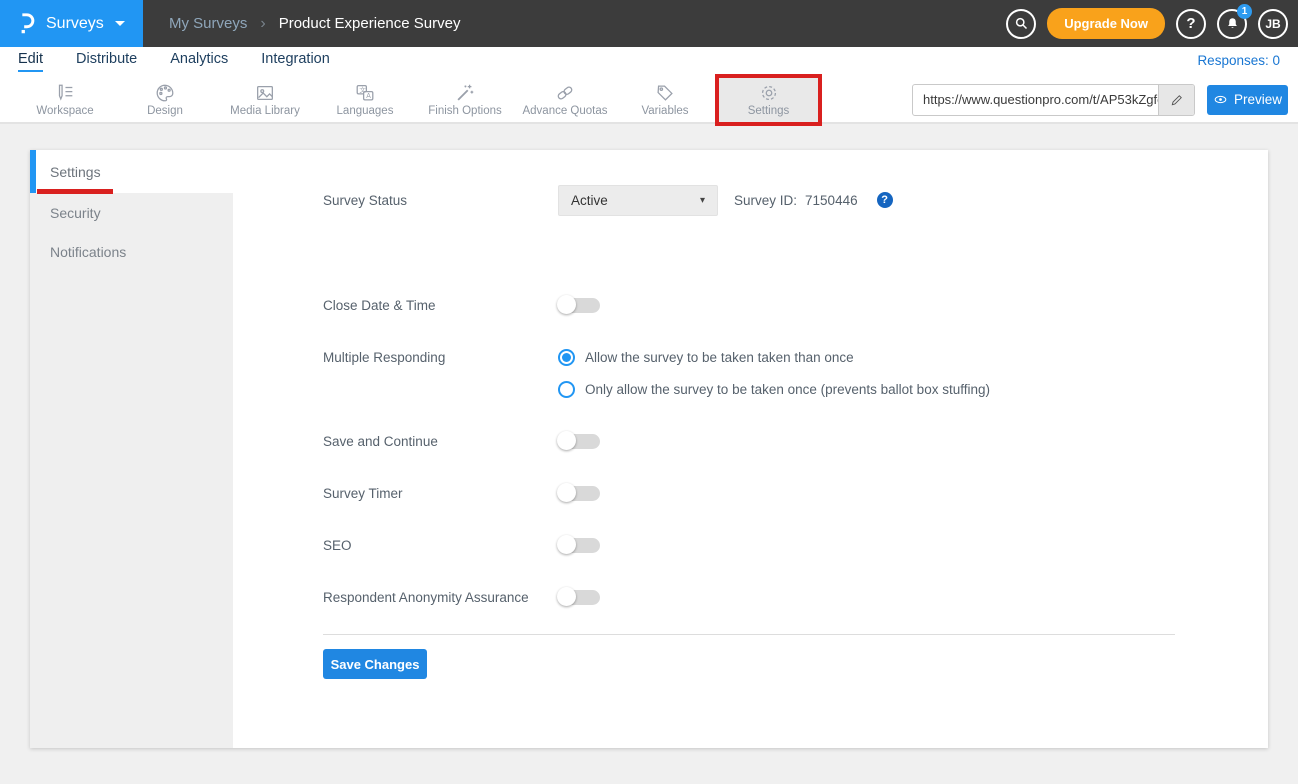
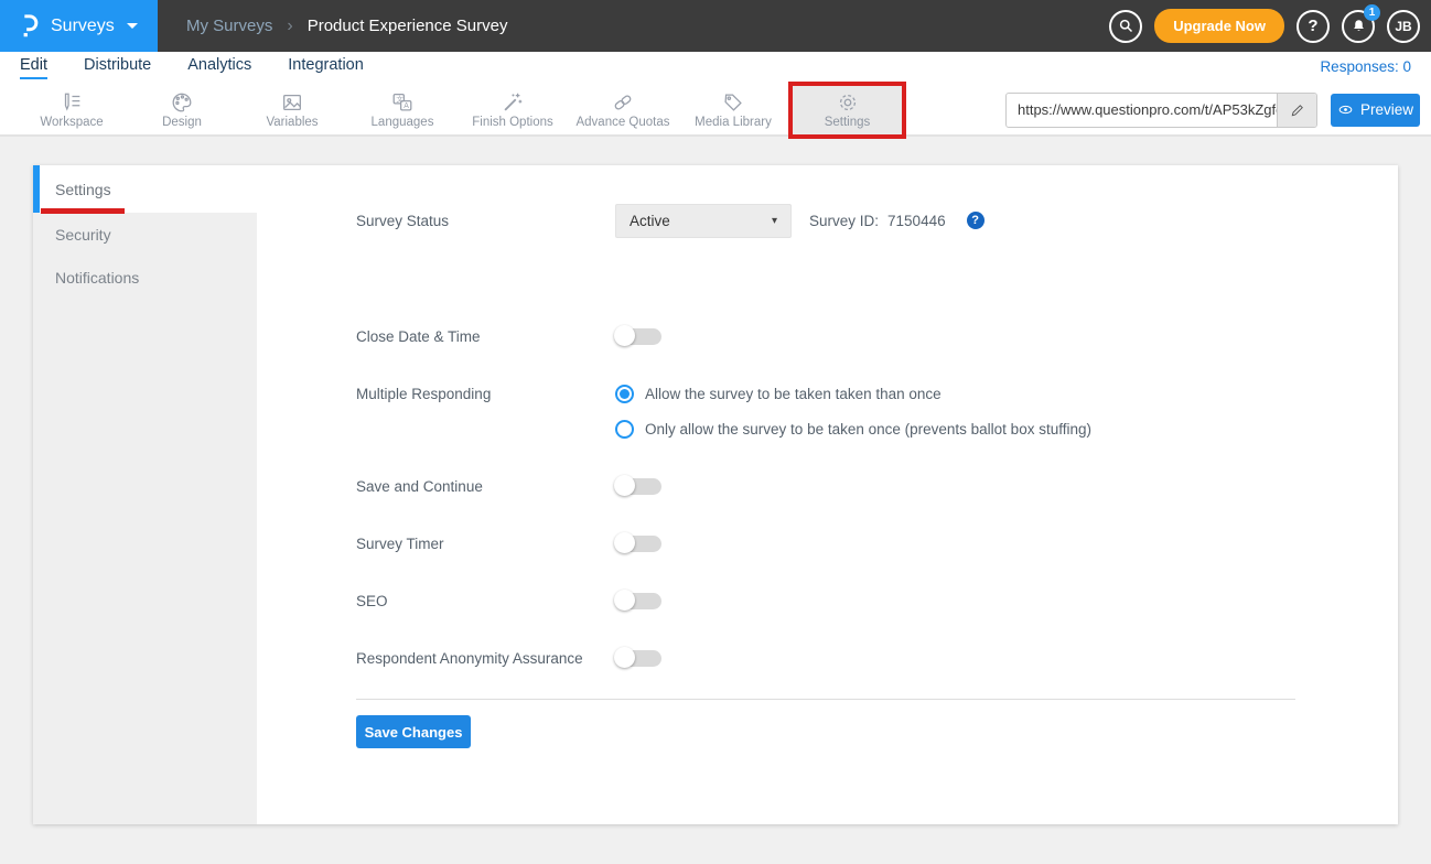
  Surveys
  My Surveys
  ›
  Product Experience Survey
  Upgrade Now
  ?
  1
  JB
  Edit
  Distribute
  Analytics
  Integration
  Responses: 0
  Workspace
  Design
- Media Library
+ Variables
  Languages
  Finish Options
  Advance Quotas
- Variables
+ Media Library
  Settings
  https://www.questionpro.com/t/AP53kZgf
  Preview
  Settings
  Security
  Notifications
  Survey Status
  Active
  ▾
  Survey ID:
  7150446
  ?
  Close Date & Time
  Multiple Responding
  Allow the survey to be taken taken than once
  Only allow the survey to be taken once (prevents ballot box stuffing)
  Save and Continue
  Survey Timer
  SEO
  Respondent Anonymity Assurance
  Save Changes
